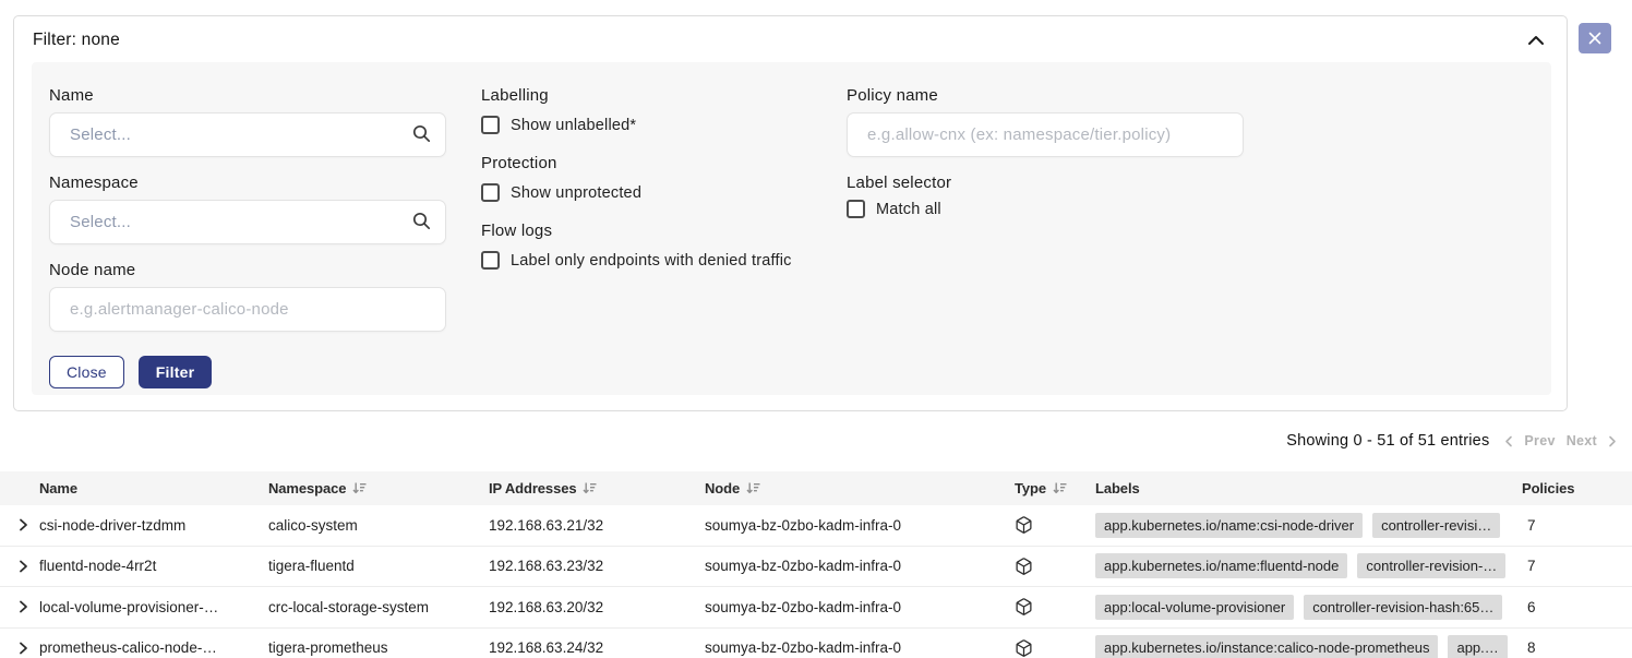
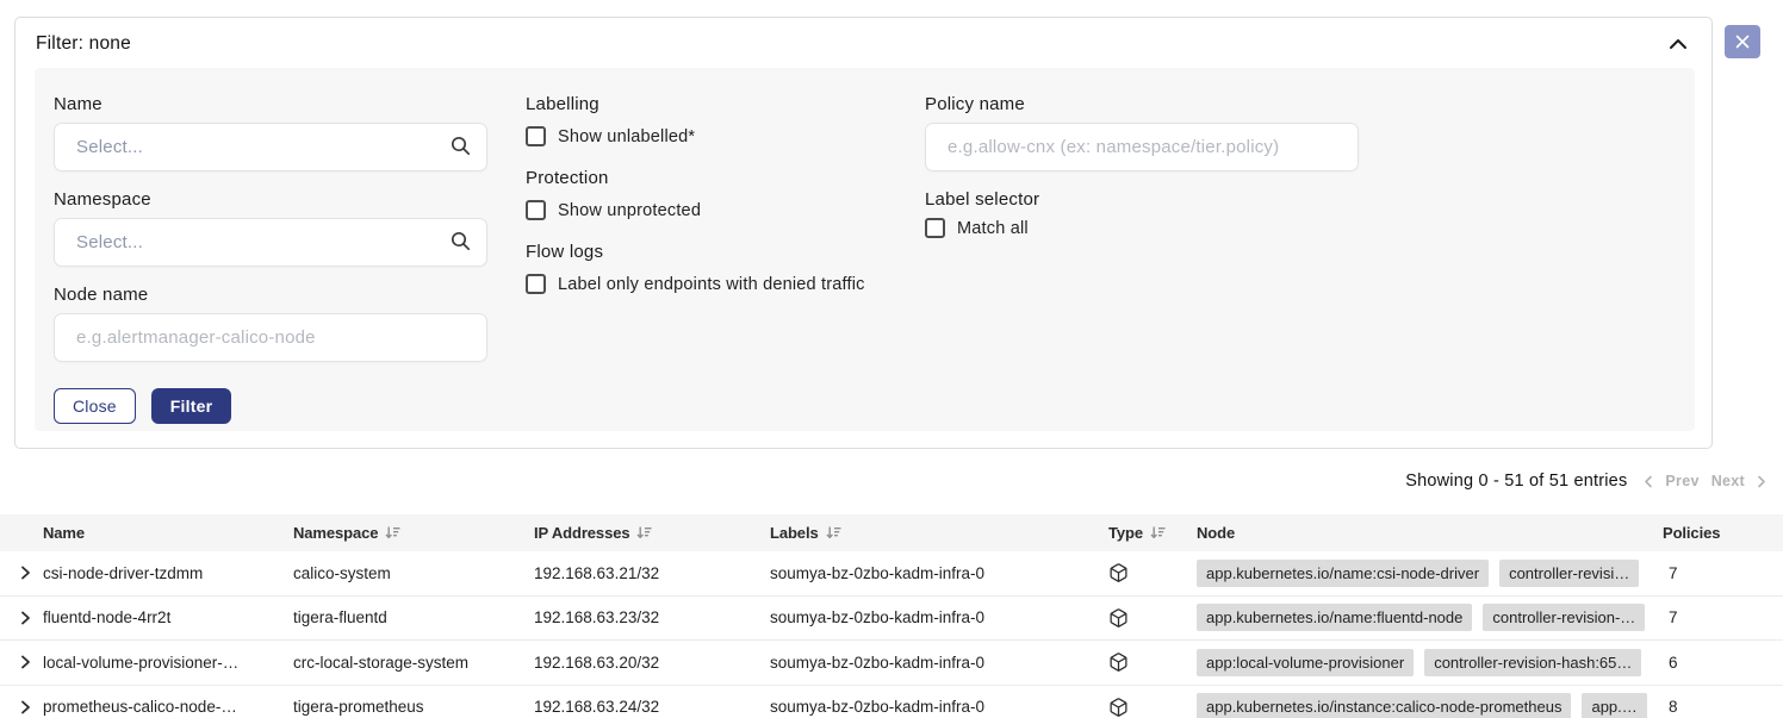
  Filter: none
  Name
  Select...
  Namespace
  Select...
  Node name
  e.g.alertmanager-calico-node
  Close
  Filter
  Labelling
  Show unlabelled*
  Protection
  Show unprotected
  Flow logs
  Label only endpoints with denied traffic
  Policy name
  e.g.allow-cnx (ex: namespace/tier.policy)
  Label selector
  Match all
  Showing 0 - 51 of 51 entries
  Prev
  Next
  Name
  Namespace
  IP Addresses
- Node
+ Labels
  Type
- Labels
+ Node
  Policies
  csi-node-driver-tzdmm
  calico-system
  192.168.63.21/32
  soumya-bz-0zbo-kadm-infra-0
  app.kubernetes.io/name:csi-node-driver
  controller-revisi…
  7
  fluentd-node-4rr2t
  tigera-fluentd
  192.168.63.23/32
  soumya-bz-0zbo-kadm-infra-0
  app.kubernetes.io/name:fluentd-node
  controller-revision-…
  7
  local-volume-provisioner-…
  crc-local-storage-system
  192.168.63.20/32
  soumya-bz-0zbo-kadm-infra-0
  app:local-volume-provisioner
  controller-revision-hash:65…
  6
  prometheus-calico-node-…
  tigera-prometheus
  192.168.63.24/32
  soumya-bz-0zbo-kadm-infra-0
  app.kubernetes.io/instance:calico-node-prometheus
  app.…
  8
